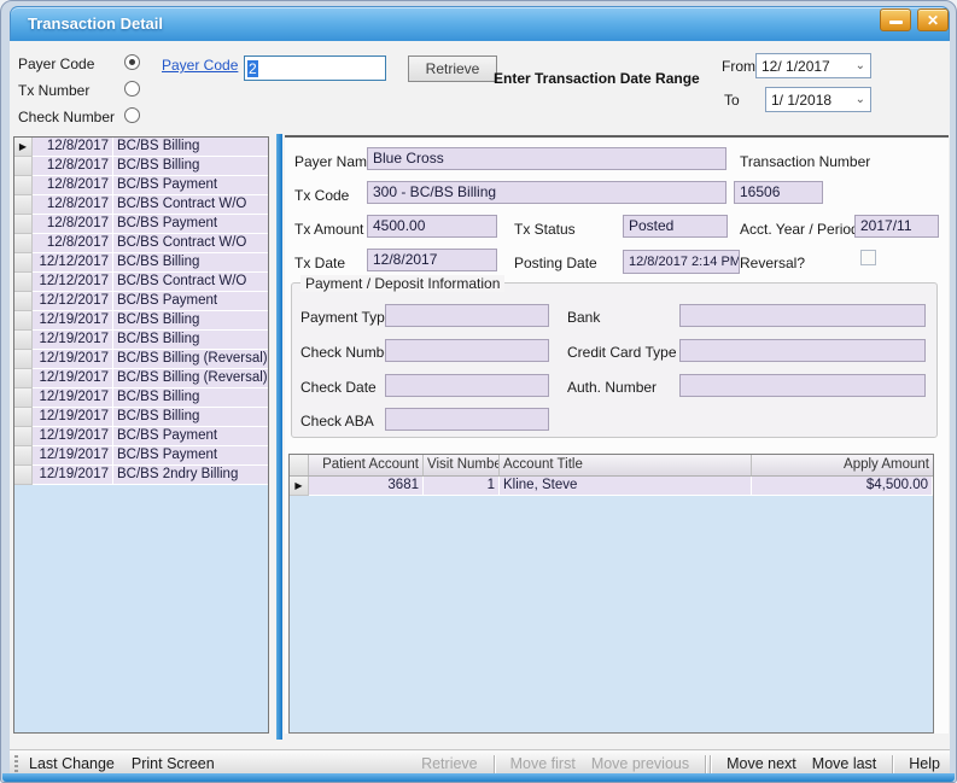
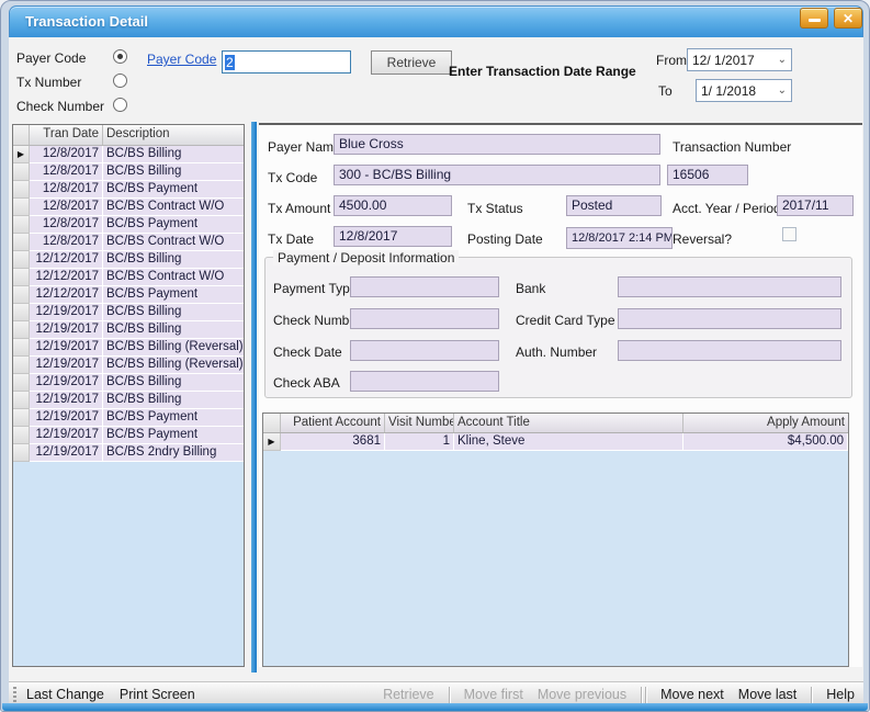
  Transaction Detail
  ✕
  Payer Code
  Tx Number
  Check Number
  Payer Code
  2
  Retrieve
  Enter Transaction Date Range
  From
  12/ 1/2017
  ⌄
  To
  1/ 1/2018
  ⌄
+ Tran Date
+ Description
  ▶
  12/8/2017
  BC/BS Billing
  12/8/2017
  BC/BS Billing
  12/8/2017
  BC/BS Payment
  12/8/2017
  BC/BS Contract W/O
  12/8/2017
  BC/BS Payment
  12/8/2017
  BC/BS Contract W/O
  12/12/2017
  BC/BS Billing
  12/12/2017
  BC/BS Contract W/O
  12/12/2017
  BC/BS Payment
  12/19/2017
  BC/BS Billing
  12/19/2017
  BC/BS Billing
  12/19/2017
  BC/BS Billing (Reversal)
  12/19/2017
  BC/BS Billing (Reversal)
  12/19/2017
  BC/BS Billing
  12/19/2017
  BC/BS Billing
  12/19/2017
  BC/BS Payment
  12/19/2017
  BC/BS Payment
  12/19/2017
  BC/BS 2ndry Billing
  Payer Nam
  Blue Cross
  Transaction Number
  Tx Code
  300 - BC/BS Billing
  16506
  Tx Amount
  4500.00
  Tx Status
  Posted
  Acct. Year / Perio
  2017/11
  Tx Date
  12/8/2017
  Posting Date
  12/8/2017 2:14 PM
  Reversal?
  Payment / Deposit Information
  Payment Typ
  Bank
  Check Numb
  Credit Card Type
  Check Date
  Auth. Number
  Check ABA
  Patient Account
  Visit Numbe
  Account Title
  Apply Amount
  ▶
  3681
  1
  Kline, Steve
  $4,500.00
  Last Change
  Print Screen
  Retrieve
  Move first
  Move previous
  Move next
  Move last
  Help
